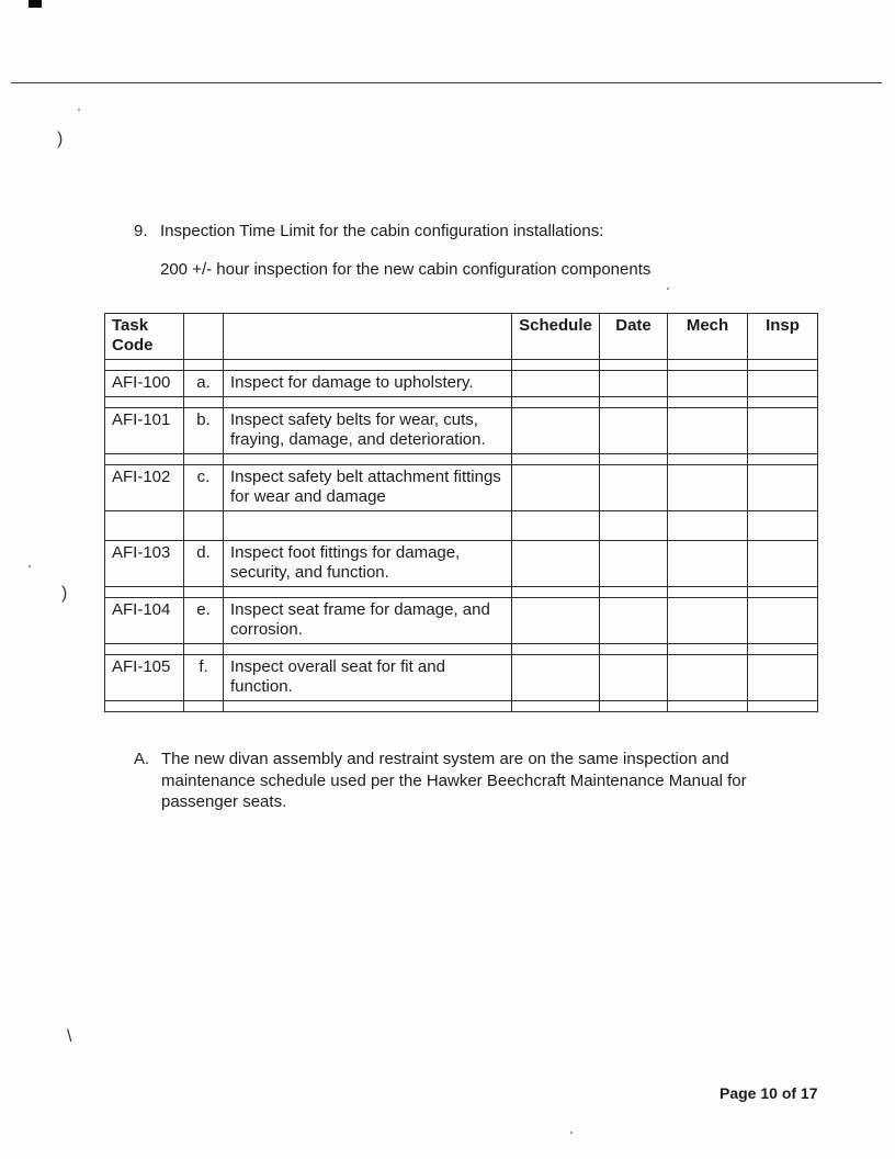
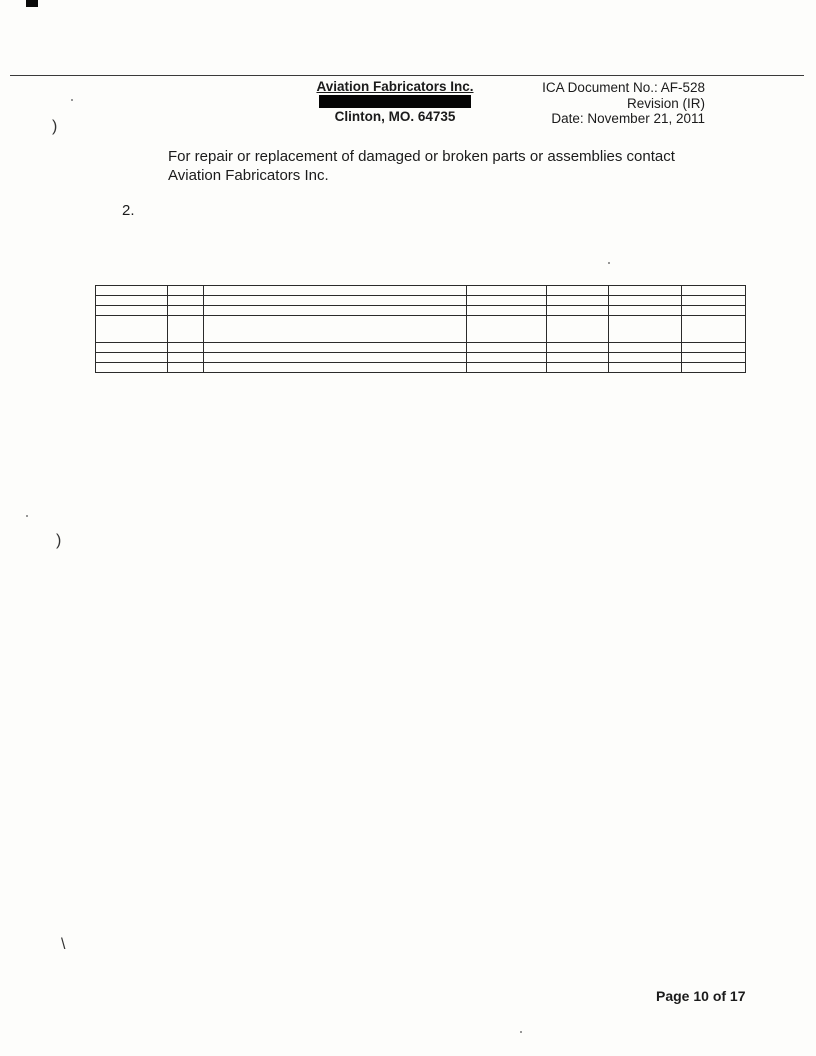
+ Aviation Fabricators Inc.
+ Clinton, MO. 64735
+ ICA Document No.: AF-528
+ Revision (IR)
+ Date: November 21, 2011
+ For repair or replacement of damaged or broken parts or assemblies contact Aviation Fabricators Inc.
- 9.
+ 2.
- Inspection Time Limit for the cabin configuration installations:
- 200 +/- hour inspection for the new cabin configuration components
- Task Code			Schedule	Date	Mech	Insp
- AFI-100	a.	Inspect for damage to upholstery.
- AFI-101	b.	Inspect safety belts for wear, cuts, fraying, damage, and deterioration.
- AFI-102	c.	Inspect safety belt attachment fittings for wear and damage
- AFI-103	d.	Inspect foot fittings for damage, security, and function.
- AFI-104	e.	Inspect seat frame for damage, and corrosion.
- AFI-105	f.	Inspect overall seat for fit and function.
- A.
- The new divan assembly and restraint system are on the same inspection and maintenance schedule used per the Hawker Beechcraft Maintenance Manual for passenger seats.
  Page 10 of 17
  )
  )
  \
